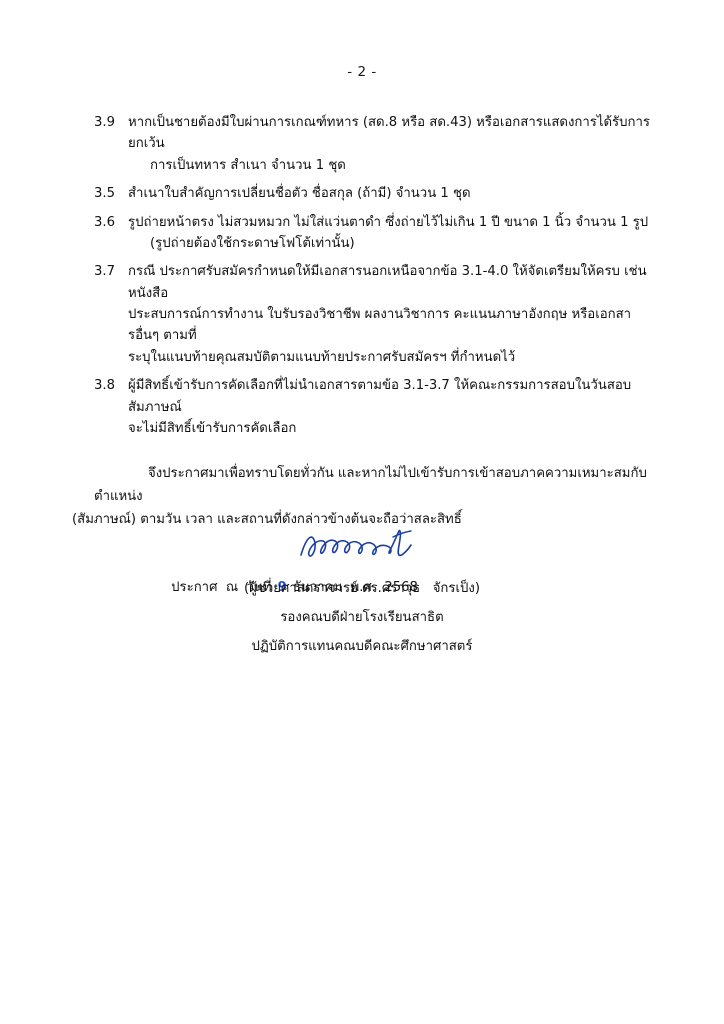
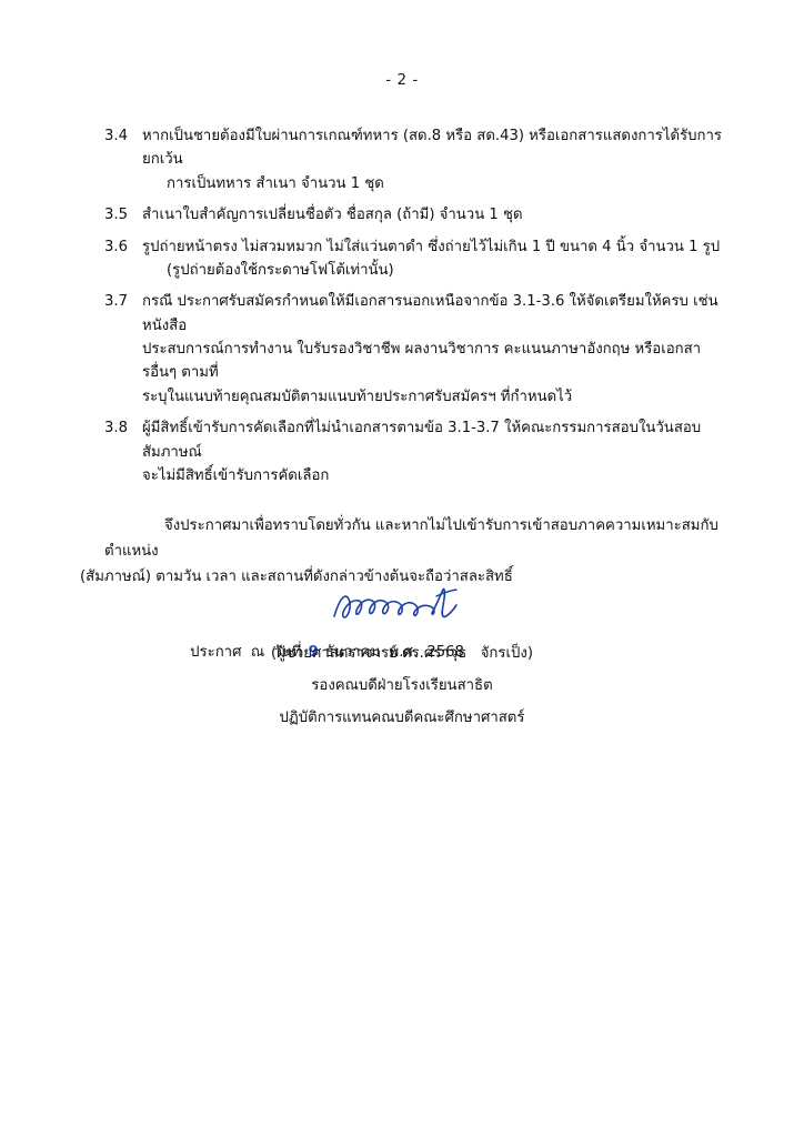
  - 2 -
- 3.9
+ 3.4
  หากเป็นชายต้องมีใบผ่านการเกณฑ์ทหาร (สด.8 หรือ สด.43) หรือเอกสารแสดงการได้รับการยกเว้น
  การเป็นทหาร สำเนา จำนวน 1 ชุด
  3.5
  สำเนาใบสำคัญการเปลี่ยนชื่อตัว ชื่อสกุล (ถ้ามี) จำนวน 1 ชุด
  3.6
- รูปถ่ายหน้าตรง ไม่สวมหมวก ไม่ใส่แว่นตาดำ ซึ่งถ่ายไว้ไม่เกิน 1 ปี ขนาด 1 นิ้ว จำนวน 1 รูป
+ รูปถ่ายหน้าตรง ไม่สวมหมวก ไม่ใส่แว่นตาดำ ซึ่งถ่ายไว้ไม่เกิน 1 ปี ขนาด 4 นิ้ว จำนวน 1 รูป
  (รูปถ่ายต้องใช้กระดาษโฟโต้เท่านั้น)
  3.7
- กรณี ประกาศรับสมัครกำหนดให้มีเอกสารนอกเหนือจากข้อ 3.1-4.0 ให้จัดเตรียมให้ครบ เช่น หนังสือ
+ กรณี ประกาศรับสมัครกำหนดให้มีเอกสารนอกเหนือจากข้อ 3.1-3.6 ให้จัดเตรียมให้ครบ เช่น หนังสือ
  ประสบการณ์การทำงาน ใบรับรองวิชาชีพ ผลงานวิชาการ คะแนนภาษาอังกฤษ หรือเอกสารอื่นๆ ตามที่
  ระบุในแนบท้ายคุณสมบัติตามแนบท้ายประกาศรับสมัครฯ ที่กำหนดไว้
  3.8
  ผู้มีสิทธิ์เข้ารับการคัดเลือกที่ไม่นำเอกสารตามข้อ 3.1-3.7 ให้คณะกรรมการสอบในวันสอบสัมภาษณ์
  จะไม่มีสิทธิ์เข้ารับการคัดเลือก
  จึงประกาศมาเพื่อทราบโดยทั่วกัน และหากไม่ไปเข้ารับการเข้าสอบภาคความเหมาะสมกับตำแหน่ง
  (สัมภาษณ์) ตามวัน เวลา และสถานที่ดังกล่าวข้างต้นจะถือว่าสละสิทธิ์
  ประกาศ ณ วันที่ 9 ธันวาคม พ.ศ. 2568
  (ผู้ช่วยศาสตราจารย์ ดร.ศราวุธ จักรเป็ง)
  รองคณบดีฝ่ายโรงเรียนสาธิต
  ปฏิบัติการแทนคณบดีคณะศึกษาศาสตร์
